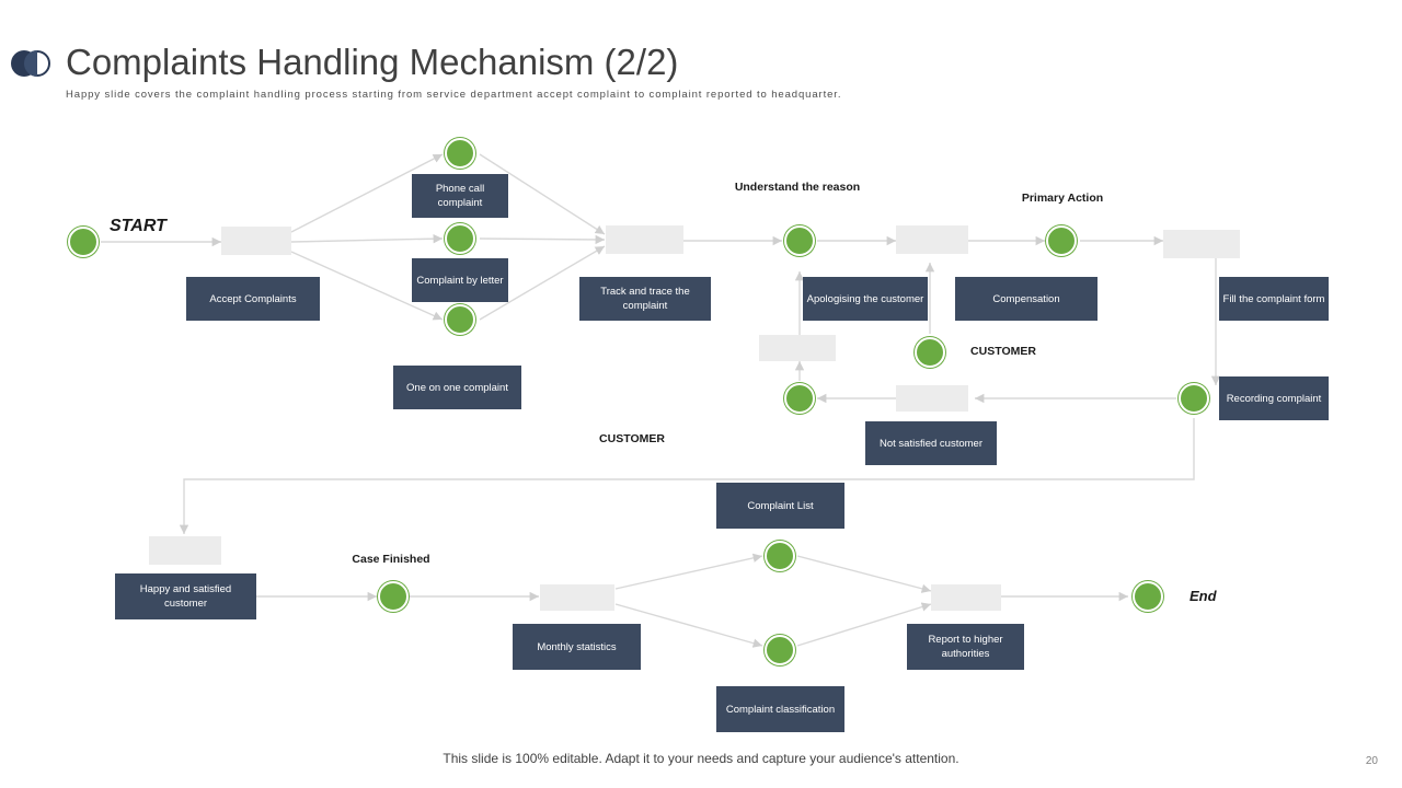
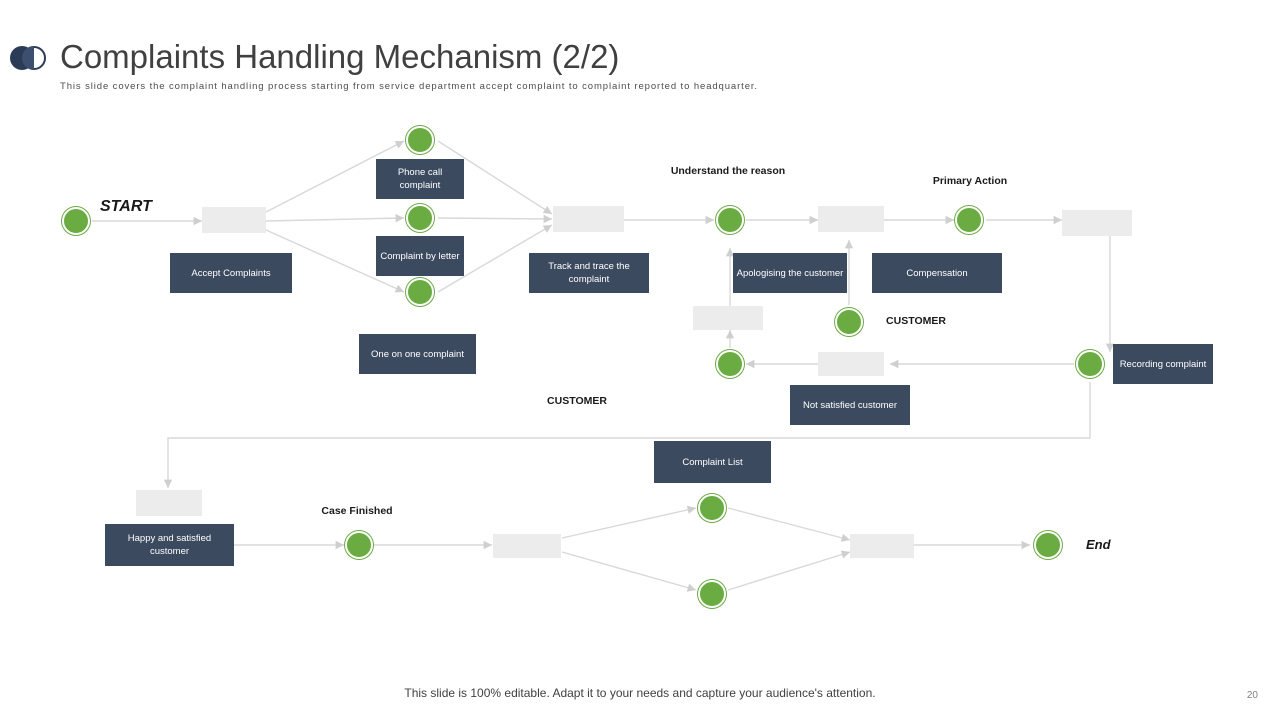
  Complaints Handling Mechanism (2/2)
- Happy slide covers the complaint handling process starting from service department accept complaint to complaint reported to headquarter.
+ This slide covers the complaint handling process starting from service department accept complaint to complaint reported to headquarter.
  START
  Accept Complaints
  Phone call complaint
  Complaint by letter
  One on one complaint
  Track and trace the complaint
  Understand the reason
  Apologising the customer
  Primary Action
  Compensation
- Fill the complaint form
  CUSTOMER
  Not satisfied customer
  Recording complaint
  CUSTOMER
  Happy and satisfied customer
  Case Finished
- Monthly statistics
  Complaint List
- Complaint classification
- Report to higher authorities
  End
  This slide is 100% editable. Adapt it to your needs and capture your audience's attention.
  20
